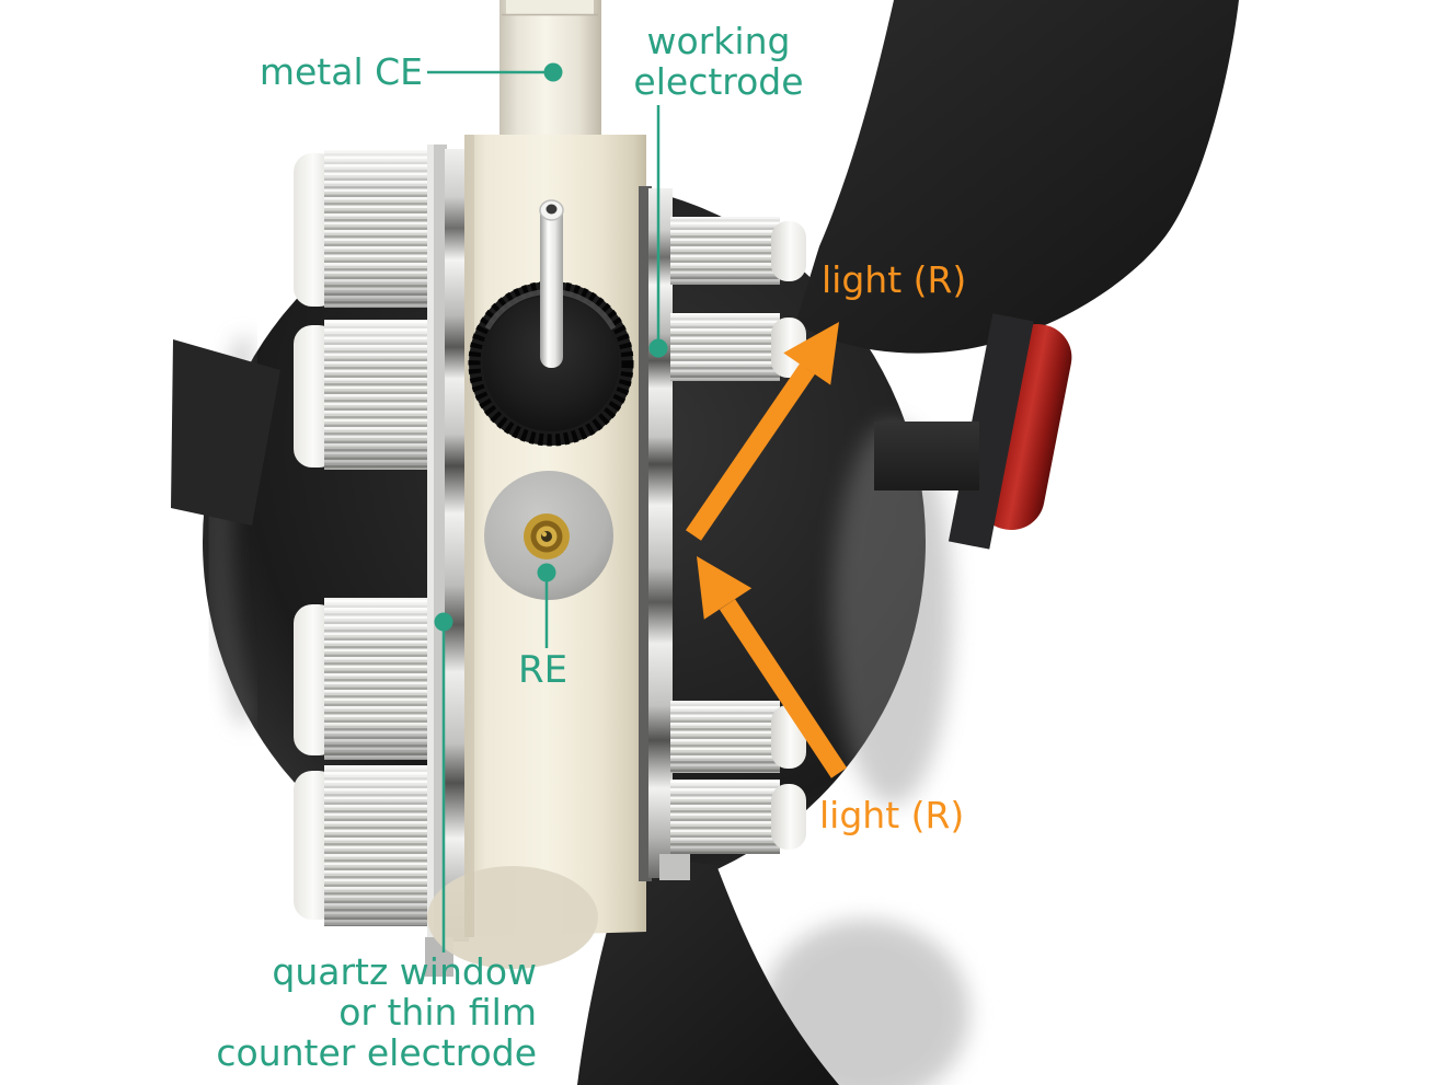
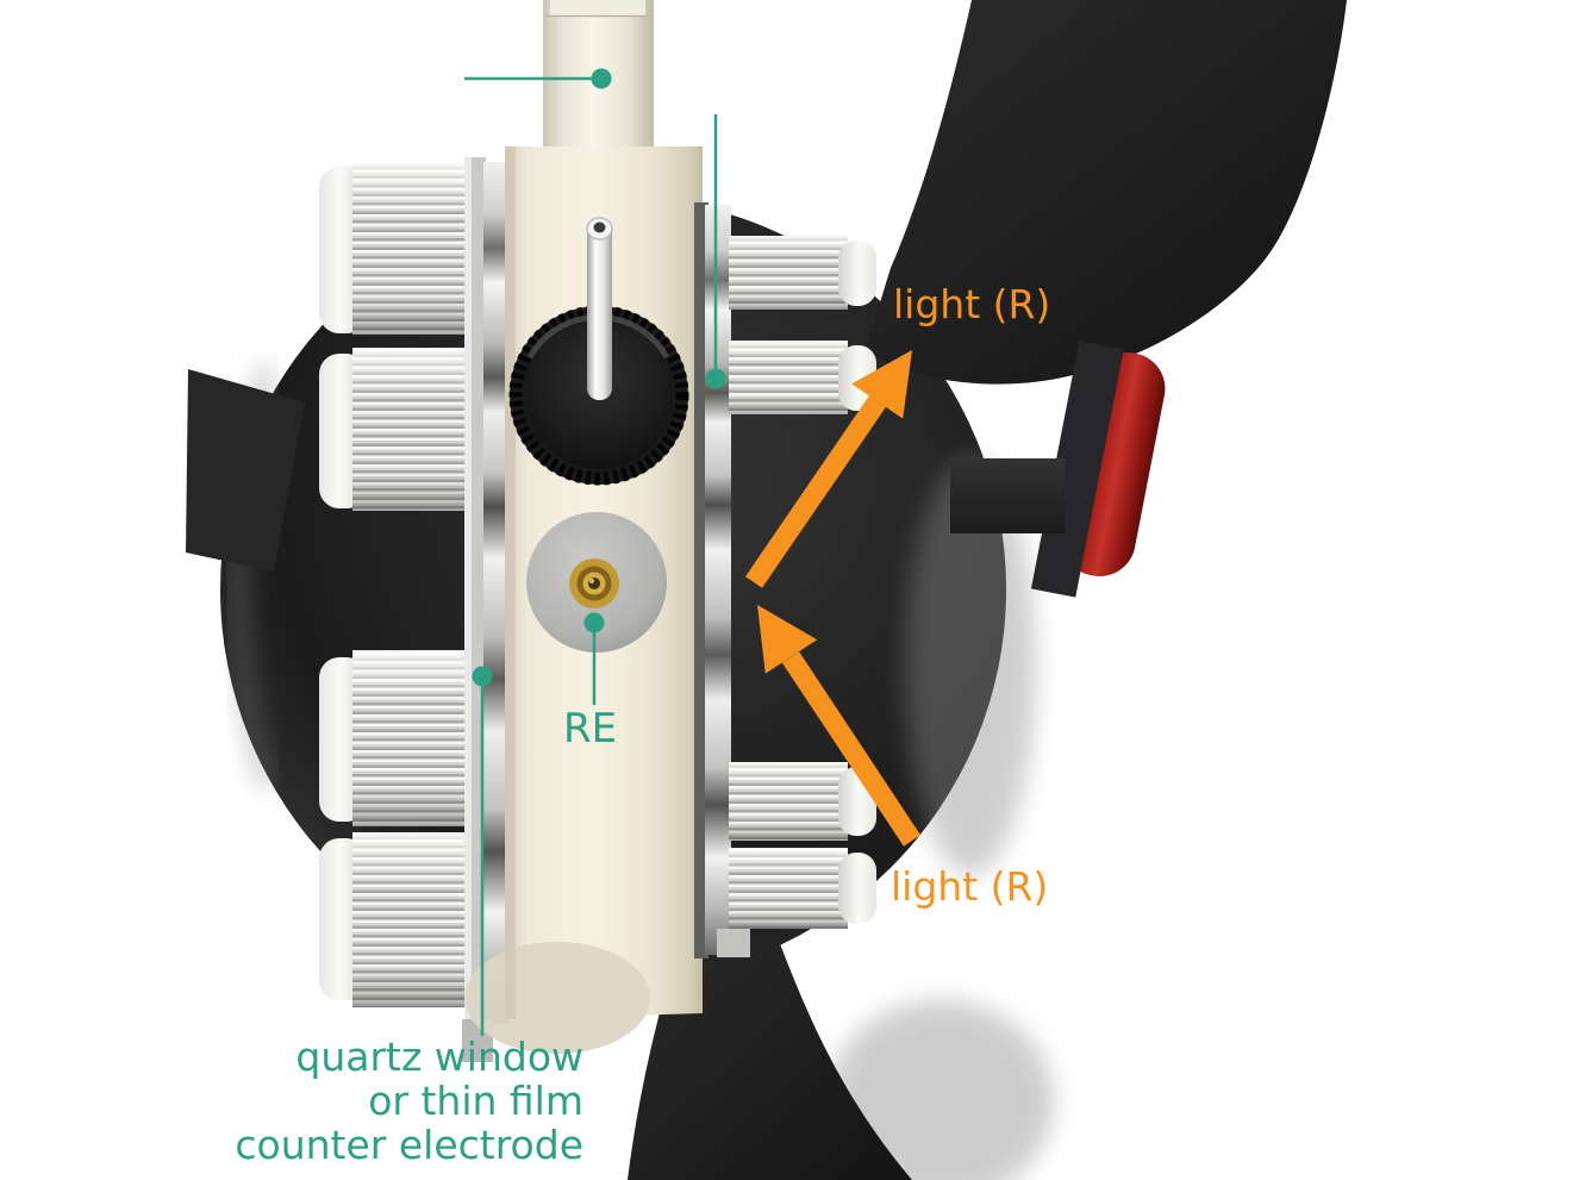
- metal CE
- working
- electrode
  light (R)
  light (R)
  RE
  quartz window
  or thin film
  counter electrode
